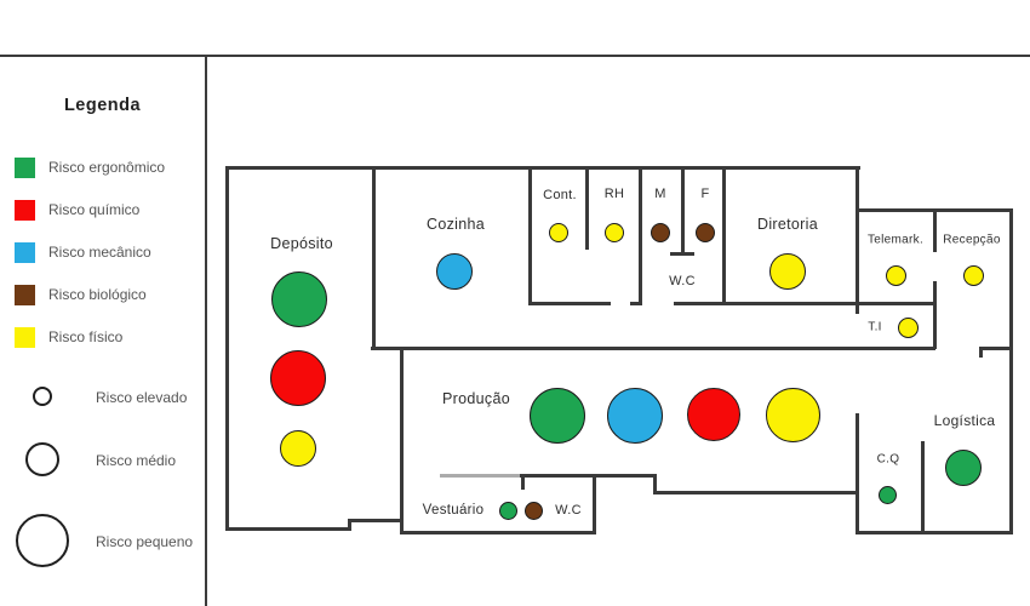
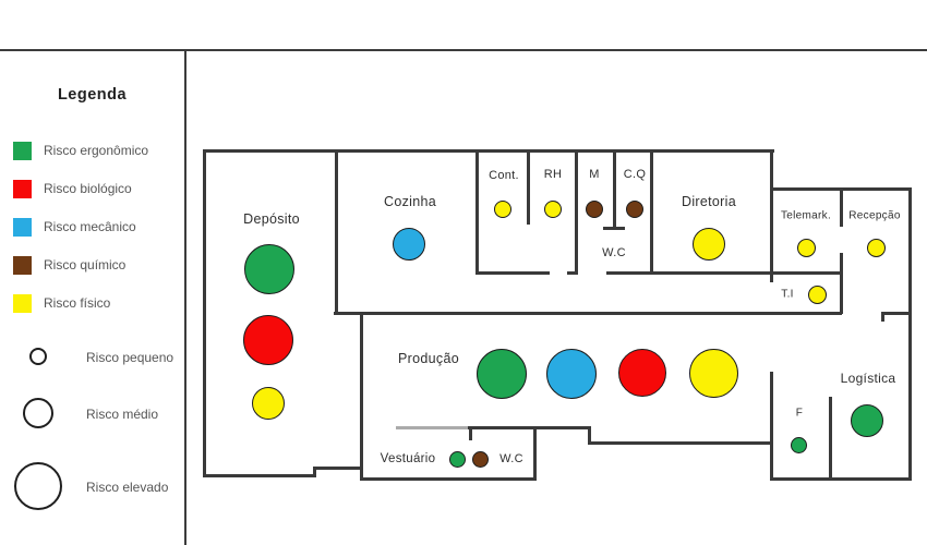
  Legenda
  Risco ergonômico
- Risco químico
+ Risco biológico
  Risco mecânico
- Risco biológico
+ Risco químico
  Risco físico
- Risco elevado
+ Risco pequeno
  Risco médio
- Risco pequeno
+ Risco elevado
  Depósito
  Cozinha
  Cont.
  RH
  M
- F
+ C.Q
  W.C
  Diretoria
  Telemark.
  Recepção
  T.I
  Produção
  Logística
- C.Q
+ F
  Vestuário
  W.C
